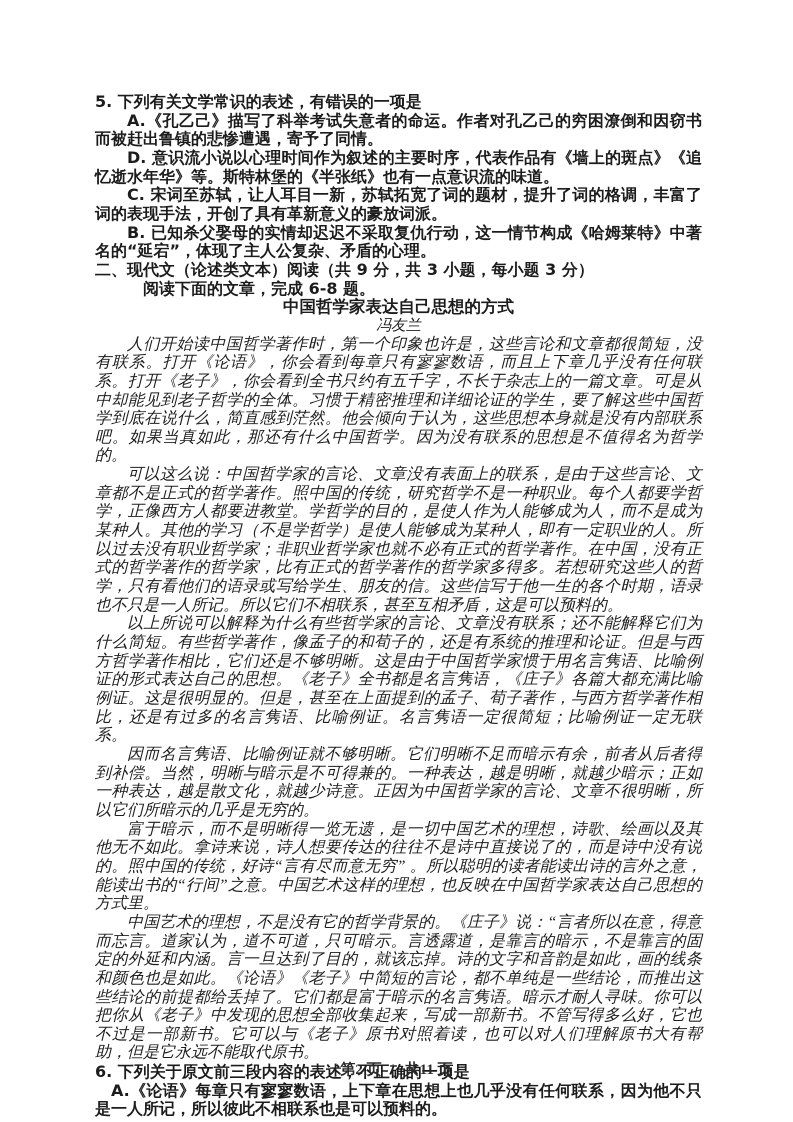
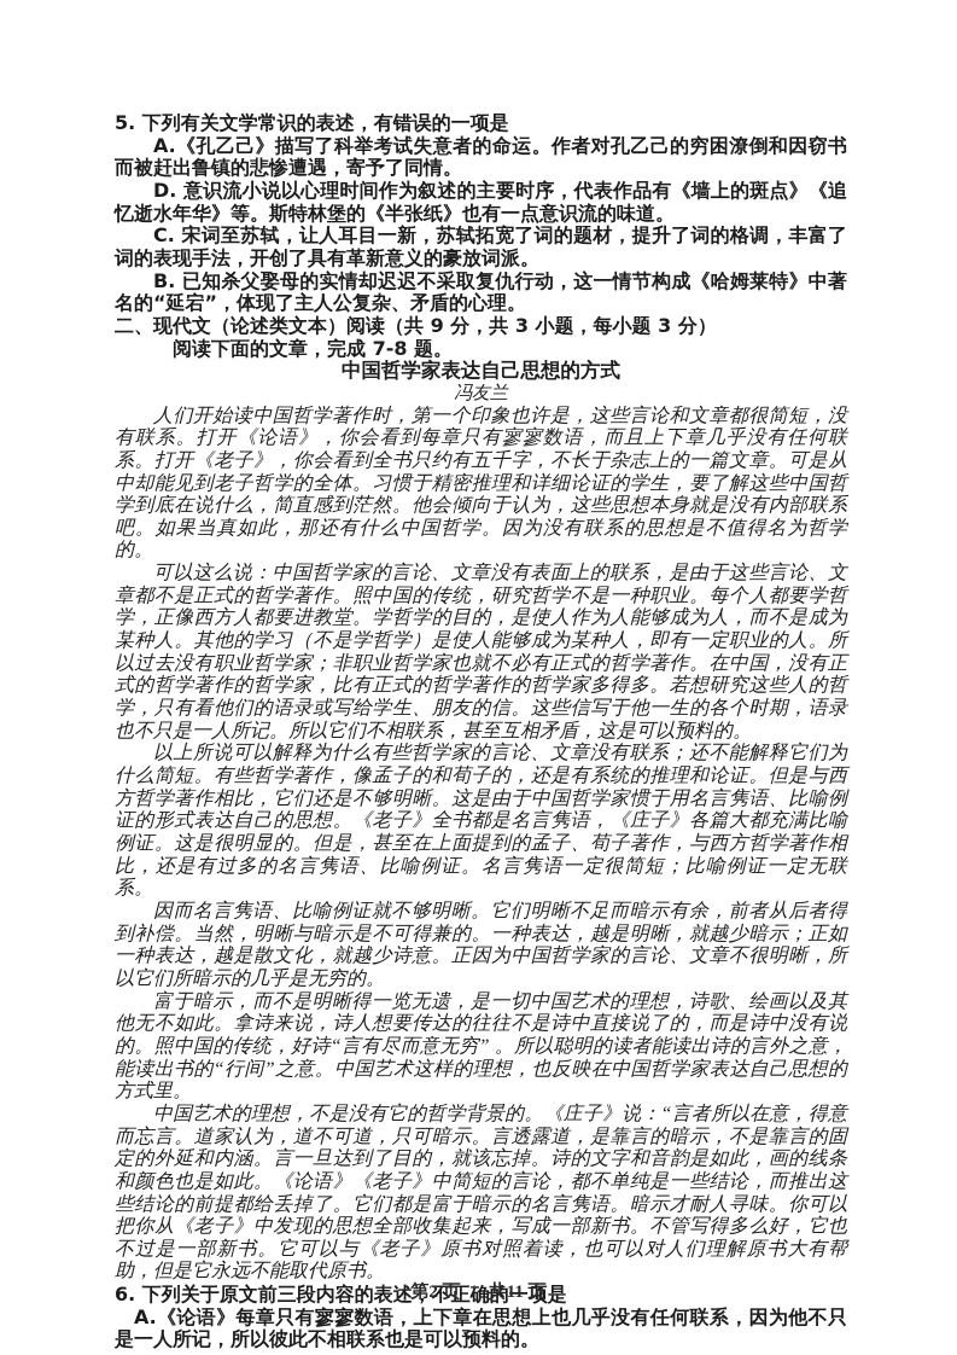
  5. 下列有关文学常识的表述，有错误的一项是
  A.《孔乙己》描写了科举考试失意者的命运。作者对孔乙己的穷困潦倒和因窃书而被赶出鲁镇的悲惨遭遇，寄予了同情。
  D. 意识流小说以心理时间作为叙述的主要时序，代表作品有《墙上的斑点》《追忆逝水年华》等。斯特林堡的《半张纸》也有一点意识流的味道。
  C. 宋词至苏轼，让人耳目一新，苏轼拓宽了词的题材，提升了词的格调，丰富了词的表现手法，开创了具有革新意义的豪放词派。
  B. 已知杀父娶母的实情却迟迟不采取复仇行动，这一情节构成《哈姆莱特》中著名的“延宕”，体现了主人公复杂、矛盾的心理。
  二、现代文（论述类文本）阅读（共 9 分，共 3 小题，每小题 3 分）
- 阅读下面的文章，完成 6-8 题。
+ 阅读下面的文章，完成 7-8 题。
  中国哲学家表达自己思想的方式
  冯友兰
  人们开始读中国哲学著作时，第一个印象也许是，这些言论和文章都很简短，没有联系。打开《论语》，你会看到每章只有寥寥数语，而且上下章几乎没有任何联系。打开《老子》，你会看到全书只约有五千字，不长于杂志上的一篇文章。可是从中却能见到老子哲学的全体。习惯于精密推理和详细论证的学生，要了解这些中国哲学到底在说什么，简直感到茫然。他会倾向于认为，这些思想本身就是没有内部联系吧。如果当真如此，那还有什么中国哲学。因为没有联系的思想是不值得名为哲学的。
  可以这么说：中国哲学家的言论、文章没有表面上的联系，是由于这些言论、文章都不是正式的哲学著作。照中国的传统，研究哲学不是一种职业。每个人都要学哲学，正像西方人都要进教堂。学哲学的目的，是使人作为人能够成为人，而不是成为某种人。其他的学习（不是学哲学）是使人能够成为某种人，即有一定职业的人。所以过去没有职业哲学家；非职业哲学家也就不必有正式的哲学著作。在中国，没有正式的哲学著作的哲学家，比有正式的哲学著作的哲学家多得多。若想研究这些人的哲学，只有看他们的语录或写给学生、朋友的信。这些信写于他一生的各个时期，语录也不只是一人所记。所以它们不相联系，甚至互相矛盾，这是可以预料的。
  以上所说可以解释为什么有些哲学家的言论、文章没有联系；还不能解释它们为什么简短。有些哲学著作，像孟子的和荀子的，还是有系统的推理和论证。但是与西方哲学著作相比，它们还是不够明晰。这是由于中国哲学家惯于用名言隽语、比喻例证的形式表达自己的思想。《老子》全书都是名言隽语，《庄子》各篇大都充满比喻例证。这是很明显的。但是，甚至在上面提到的孟子、荀子著作，与西方哲学著作相比，还是有过多的名言隽语、比喻例证。名言隽语一定很简短；比喻例证一定无联系。
  因而名言隽语、比喻例证就不够明晰。它们明晰不足而暗示有余，前者从后者得到补偿。当然，明晰与暗示是不可得兼的。一种表达，越是明晰，就越少暗示；正如一种表达，越是散文化，就越少诗意。正因为中国哲学家的言论、文章不很明晰，所以它们所暗示的几乎是无穷的。
  富于暗示，而不是明晰得一览无遗，是一切中国艺术的理想，诗歌、绘画以及其他无不如此。拿诗来说，诗人想要传达的往往不是诗中直接说了的，而是诗中没有说的。照中国的传统，好诗“言有尽而意无穷” 。所以聪明的读者能读出诗的言外之意，能读出书的“行间”之意。中国艺术这样的理想，也反映在中国哲学家表达自己思想的方式里。
  中国艺术的理想，不是没有它的哲学背景的。《庄子》说：“言者所以在意，得意而忘言。道家认为，道不可道，只可暗示。言透露道，是靠言的暗示，不是靠言的固定的外延和内涵。言一旦达到了目的，就该忘掉。诗的文字和音韵是如此，画的线条和颜色也是如此。《论语》《老子》中简短的言论，都不单纯是一些结论，而推出这些结论的前提都给丢掉了。它们都是富于暗示的名言隽语。暗示才耐人寻味。你可以把你从《老子》中发现的思想全部收集起来，写成一部新书。不管写得多么好，它也不过是一部新书。它可以与《老子》原书对照着读，也可以对人们理解原书大有帮助，但是它永远不能取代原书。
  6. 下列关于原文前三段内容的表述，不正确的一项是
  A.《论语》每章只有寥寥数语，上下章在思想上也几乎没有任何联系，因为他不只是一人所记，所以彼此不相联系也是可以预料的。
  第2 页 | 共11 页
